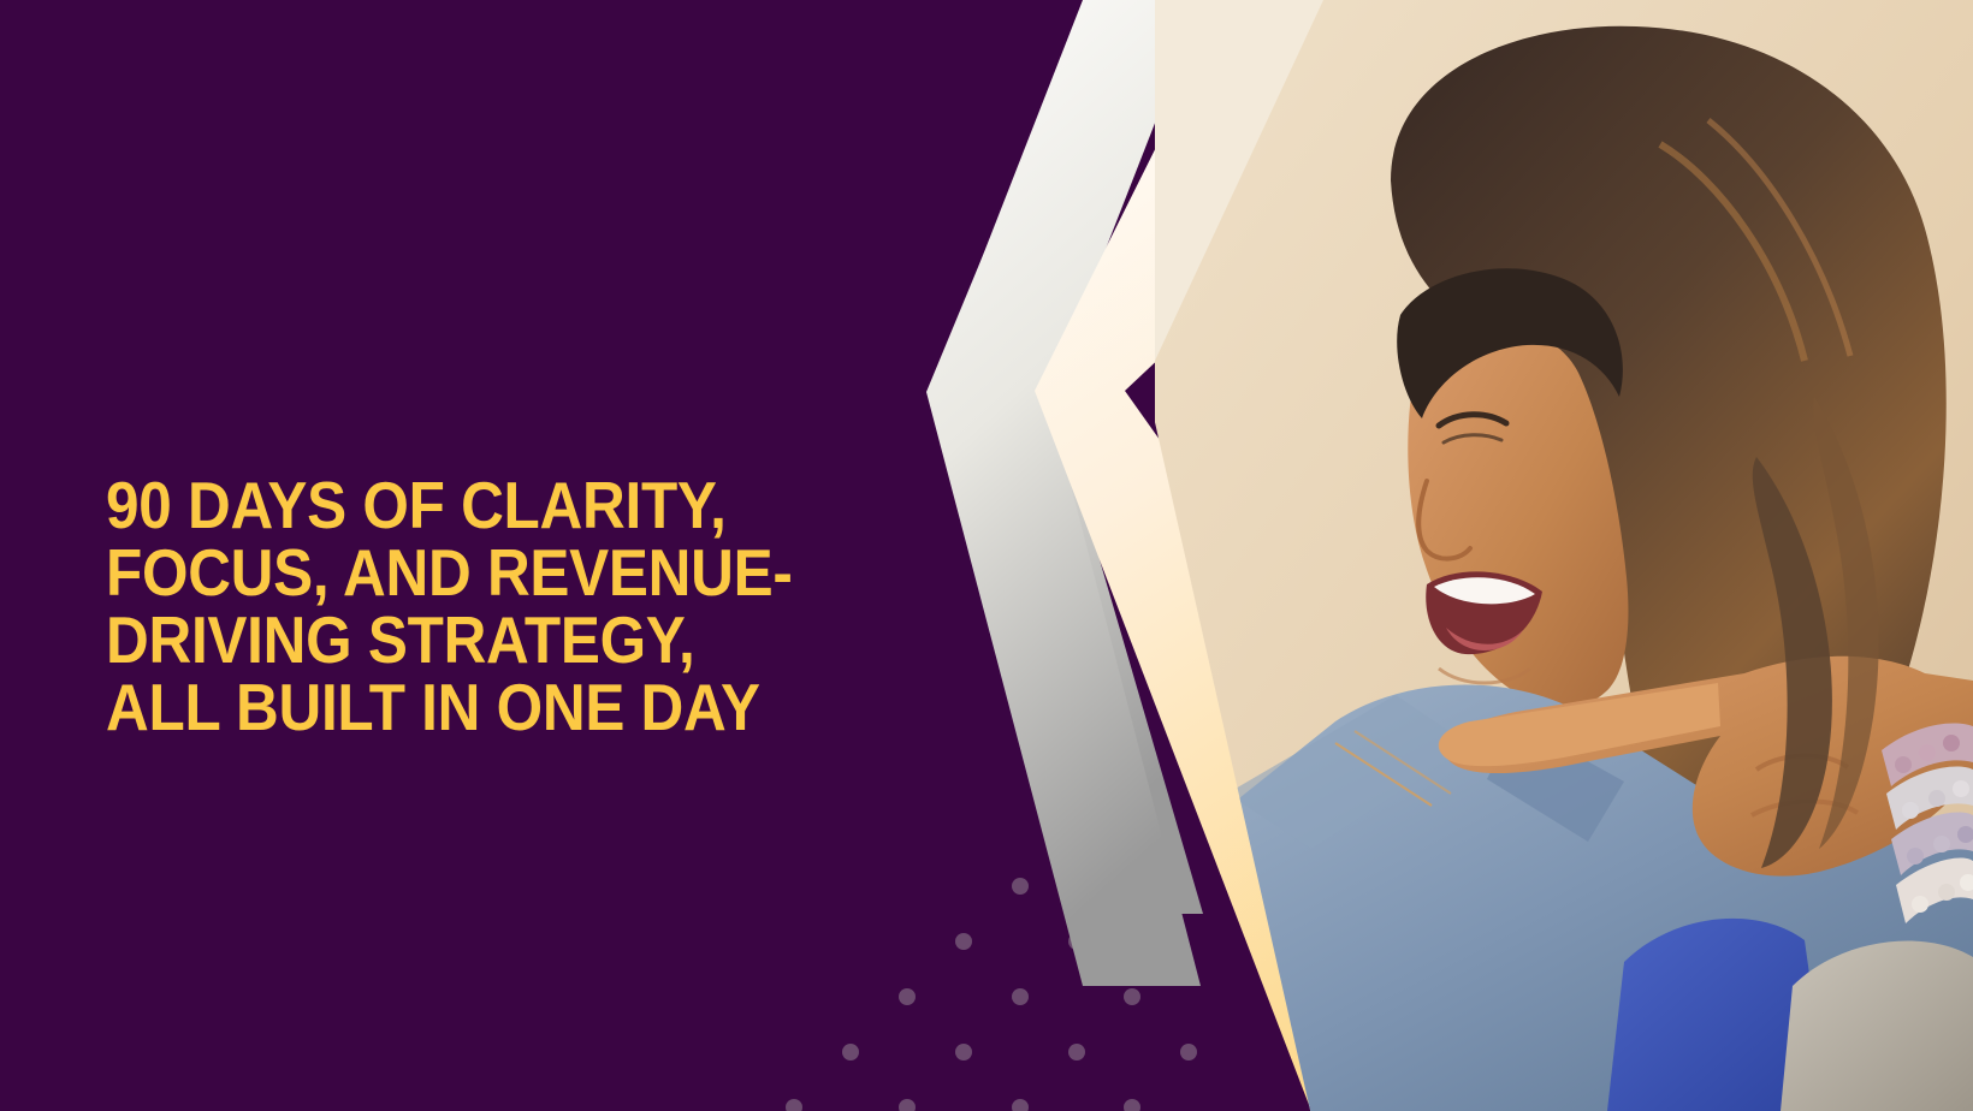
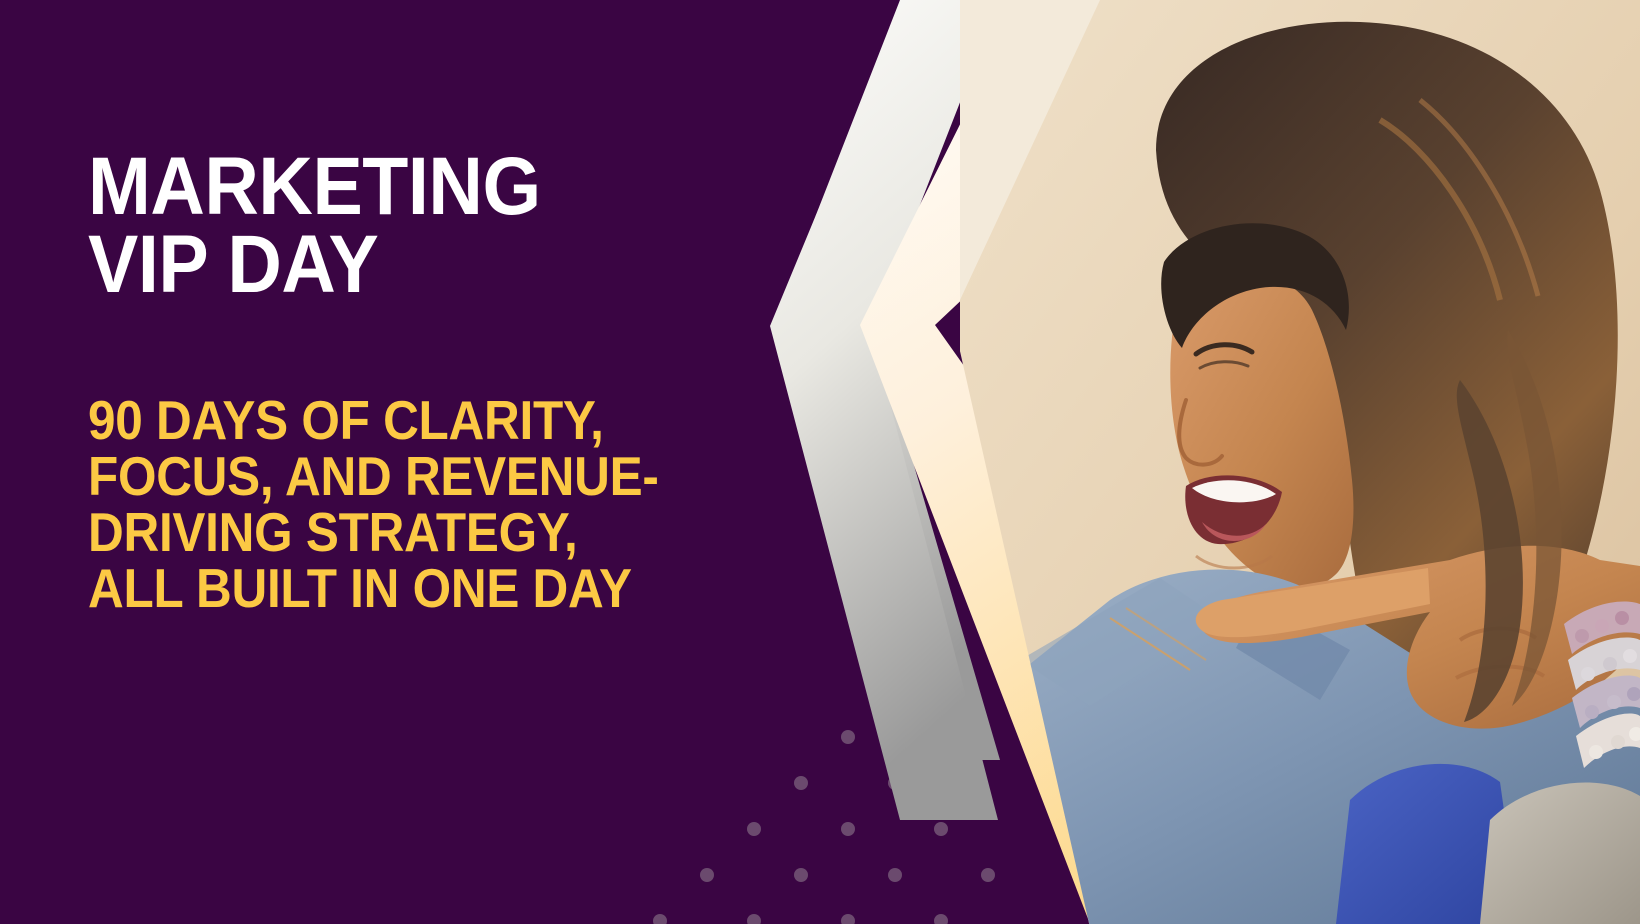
+ MARKETING
+ VIP DAY
  90 DAYS OF CLARITY,
  FOCUS, AND REVENUE-
  DRIVING STRATEGY,
  ALL BUILT IN ONE DAY
